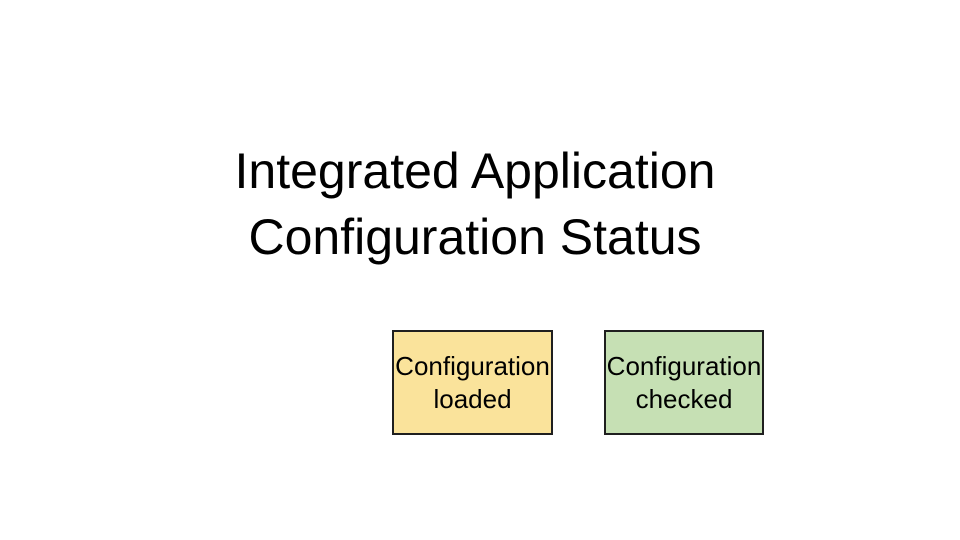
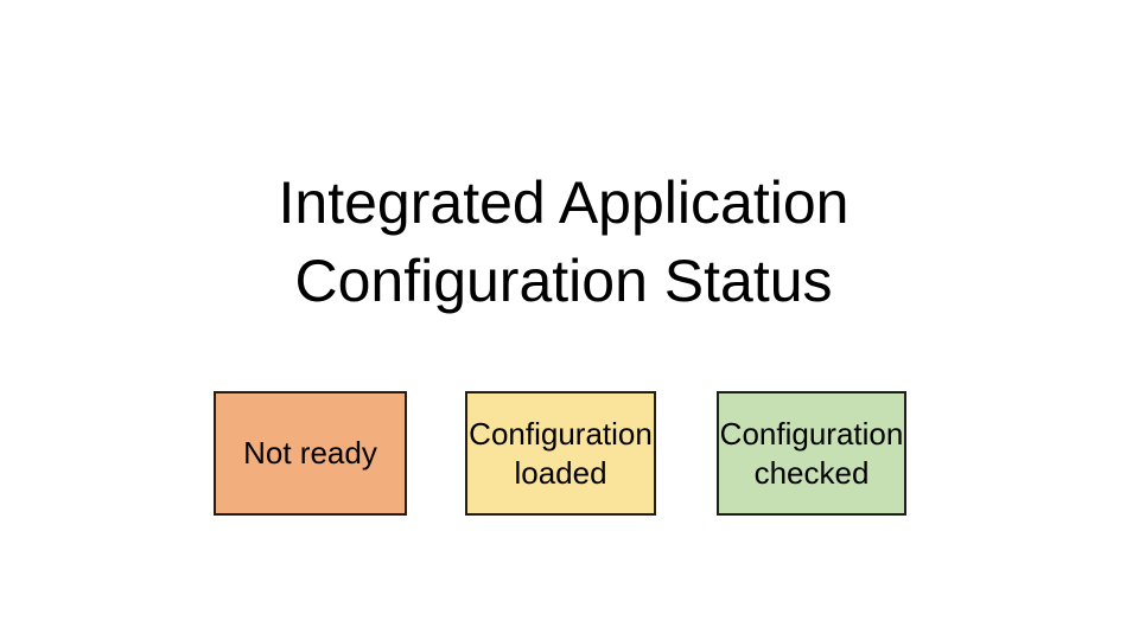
  Integrated Application
  Configuration Status
+ Not ready
  Configuration loaded
  Configuration checked
